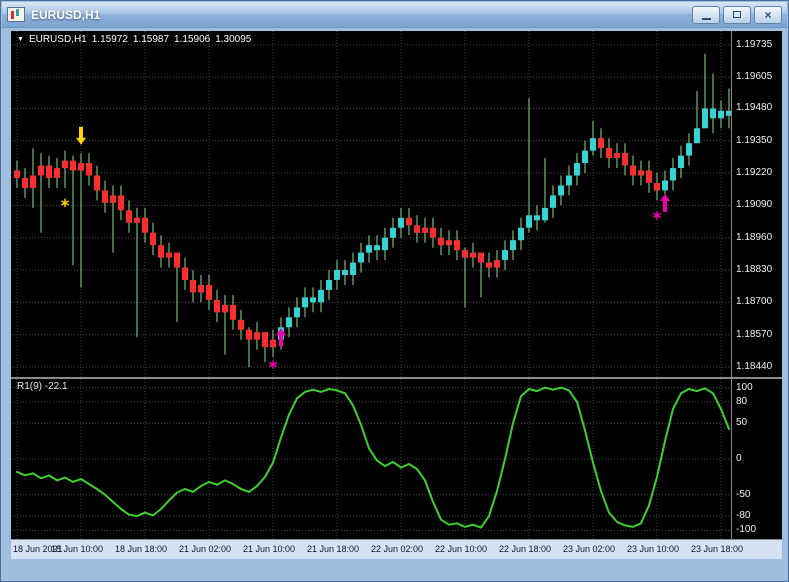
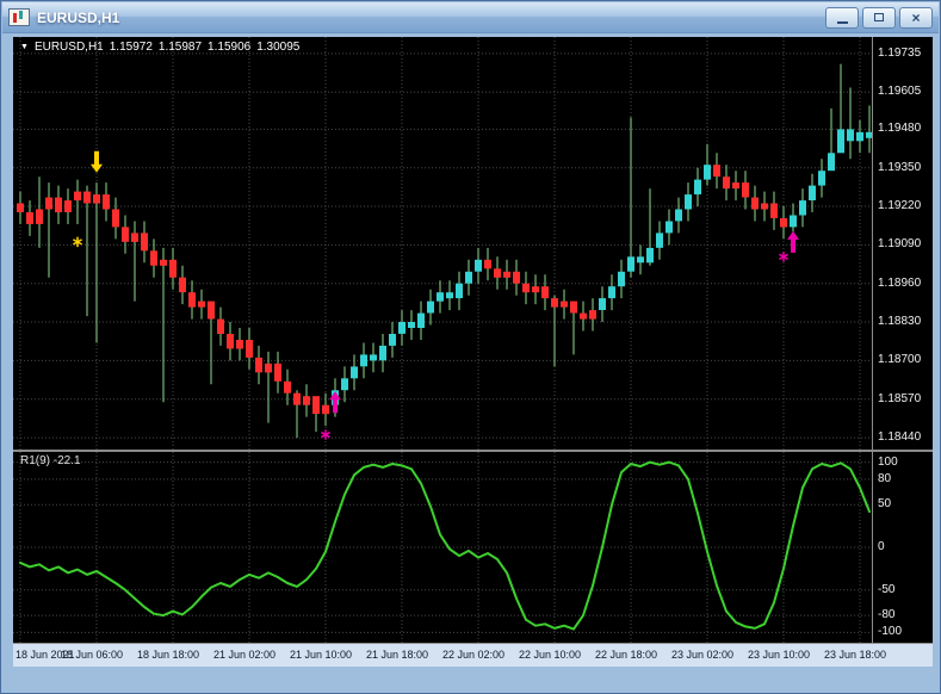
  EURUSD,H1
  ×
  EURUSD,H1
  1.15972
  1.15987
  1.15906
  1.30095
  1.19735
  1.19605
  1.19480
  1.19350
  1.19220
  1.19090
  1.18960
  1.18830
  1.18700
  1.18570
  1.18440
  R1(9) -22.1
  100
  80
  50
  0
  -50
  -80
  -100
  18 Jun 2021
- 18 Jun 10:00
+ 18 Jun 06:00
  18 Jun 18:00
  21 Jun 02:00
  21 Jun 10:00
  21 Jun 18:00
  22 Jun 02:00
  22 Jun 10:00
  22 Jun 18:00
  23 Jun 02:00
  23 Jun 10:00
  23 Jun 18:00
